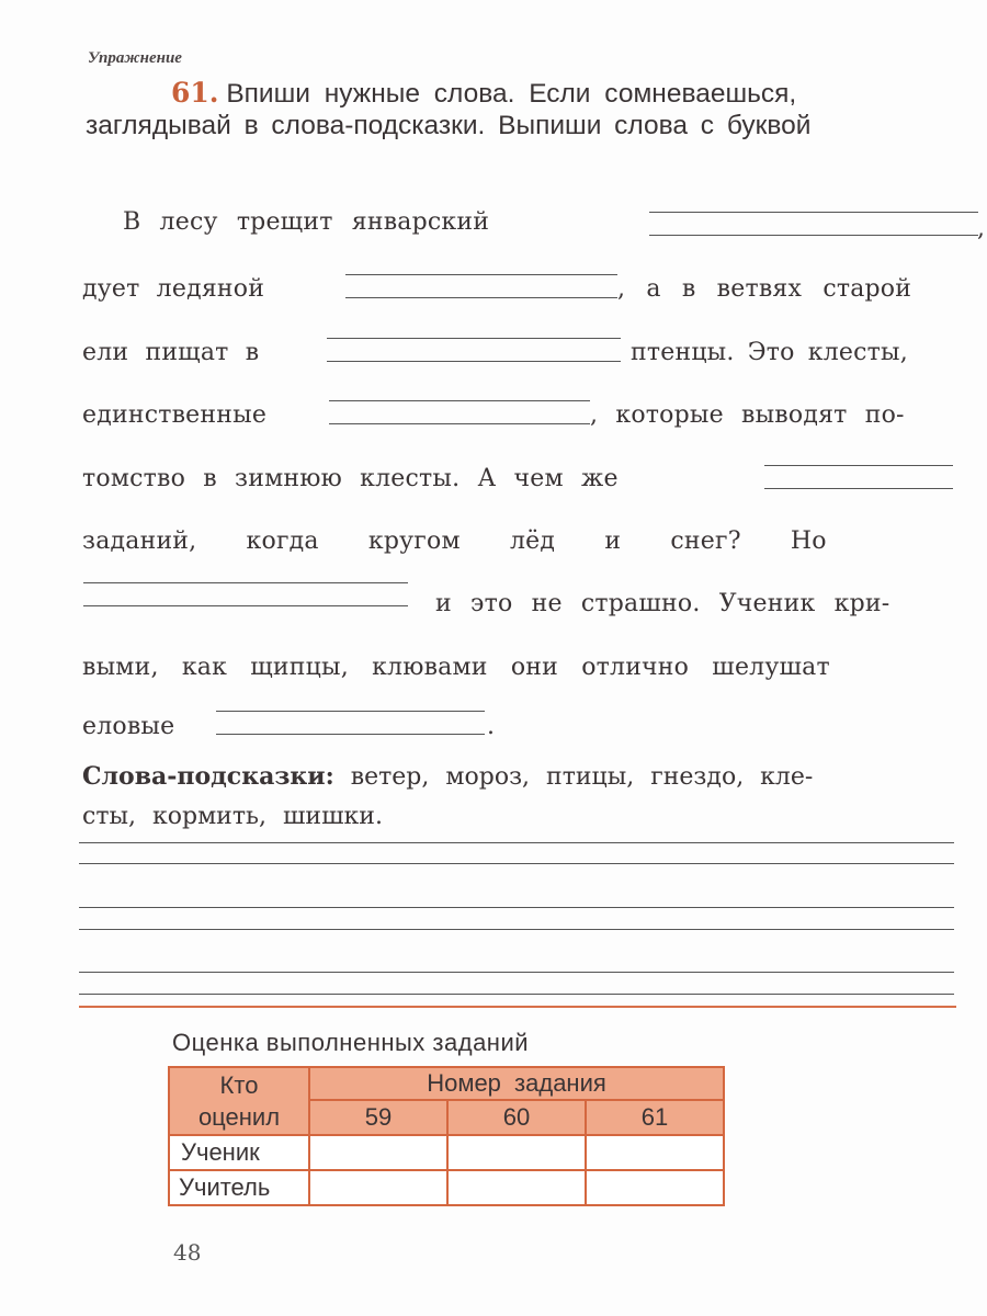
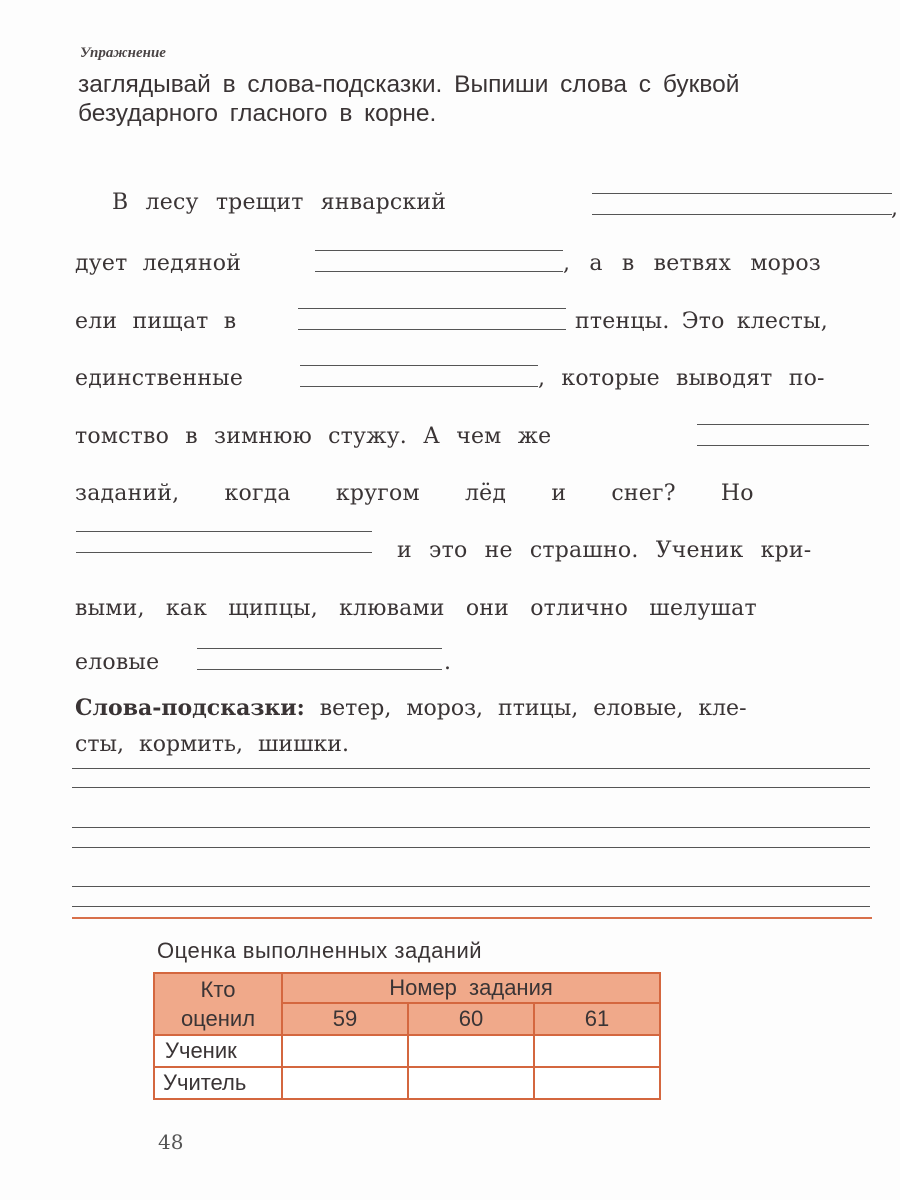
  Упражнение
- 61. Впиши нужные слова. Если сомневаешься,
  заглядывай в слова-подсказки. Выпиши слова с буквой
+ безударного гласного в корне.
  В лесу трещит январский
  ,
  дует ледяной
- , а в ветвях старой
+ , а в ветвях мороз
  ели пищат в
  птенцы. Это клесты,
  единственные
  , которые выводят по-
- томство в зимнюю клесты. А чем же
+ томство в зимнюю стужу. А чем же
  заданий, когда кругом лёд и снег? Но
  и это не страшно. Ученик кри-
  выми, как щипцы, клювами они отлично шелушат
  еловые
  .
- Слова-подсказки: ветер, мороз, птицы, гнездо, кле-
+ Слова-подсказки: ветер, мороз, птицы, еловые, кле-
  сты, кормить, шишки.
  Оценка выполненных заданий
  Кто оценил	Номер задания
  59	60	61
  Ученик
  Учитель
  48
